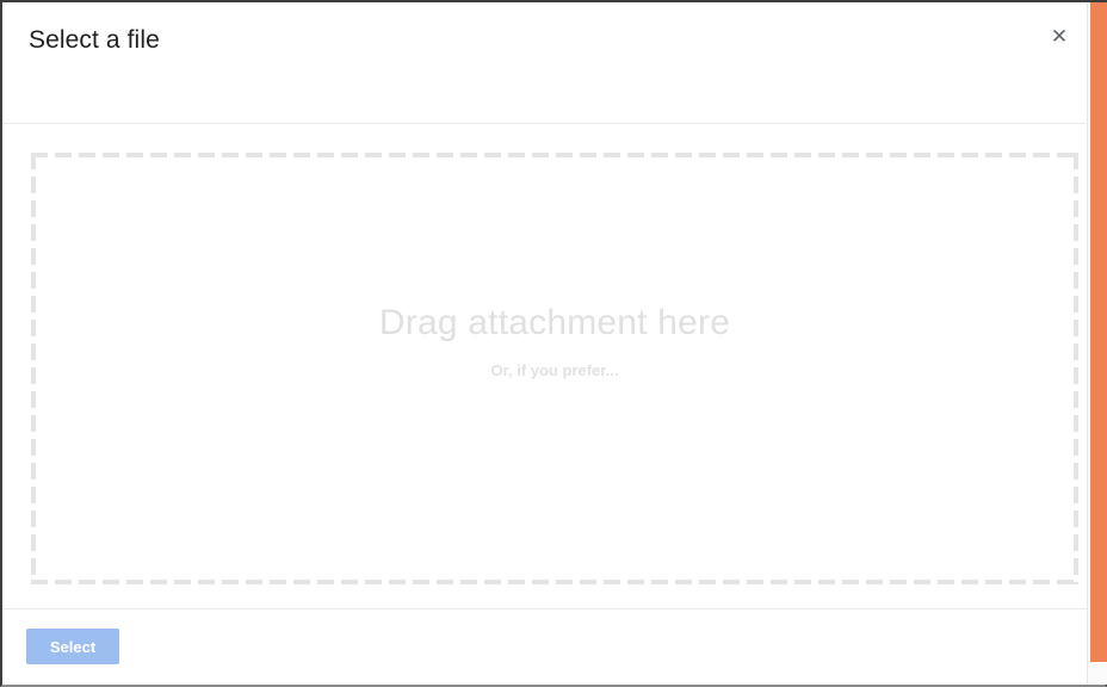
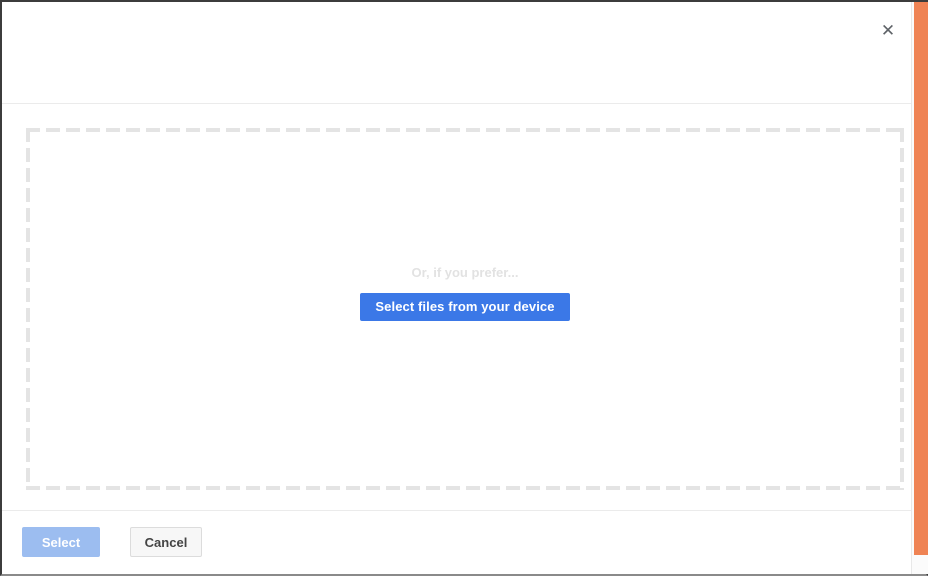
- Select a file
  ✕
- Drag attachment here
  Or, if you prefer...
+ Select files from your device
  Select
+ Cancel
